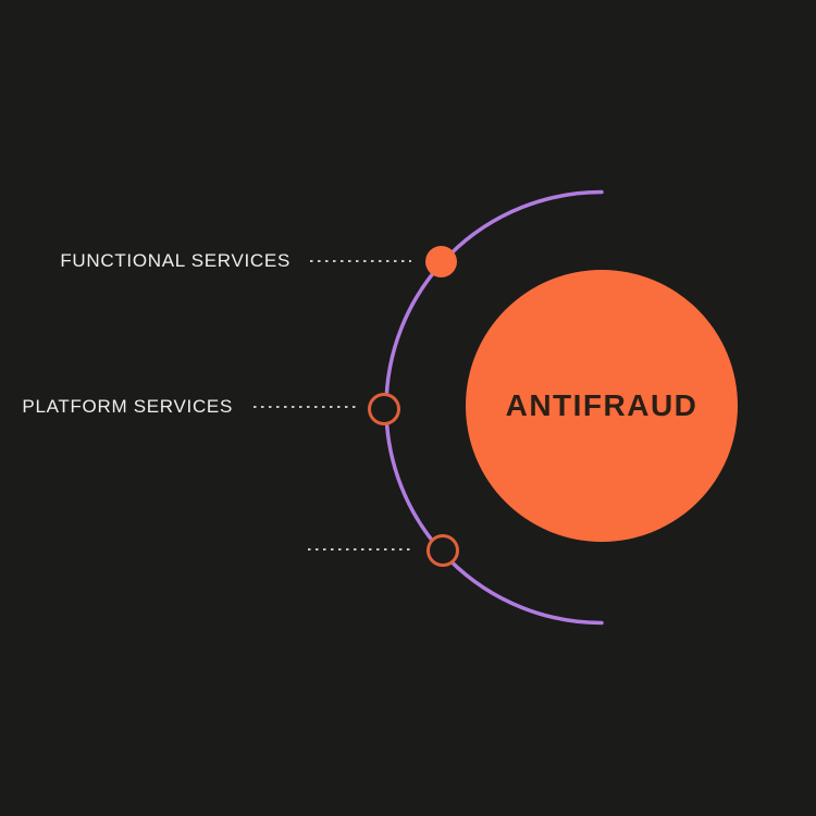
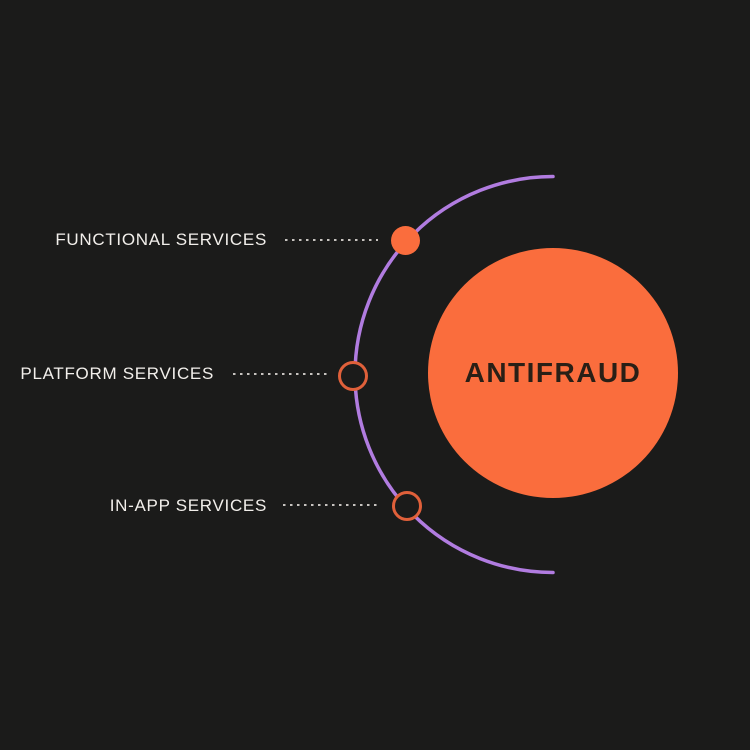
  ANTIFRAUD
  FUNCTIONAL SERVICES
  PLATFORM SERVICES
+ IN-APP SERVICES
